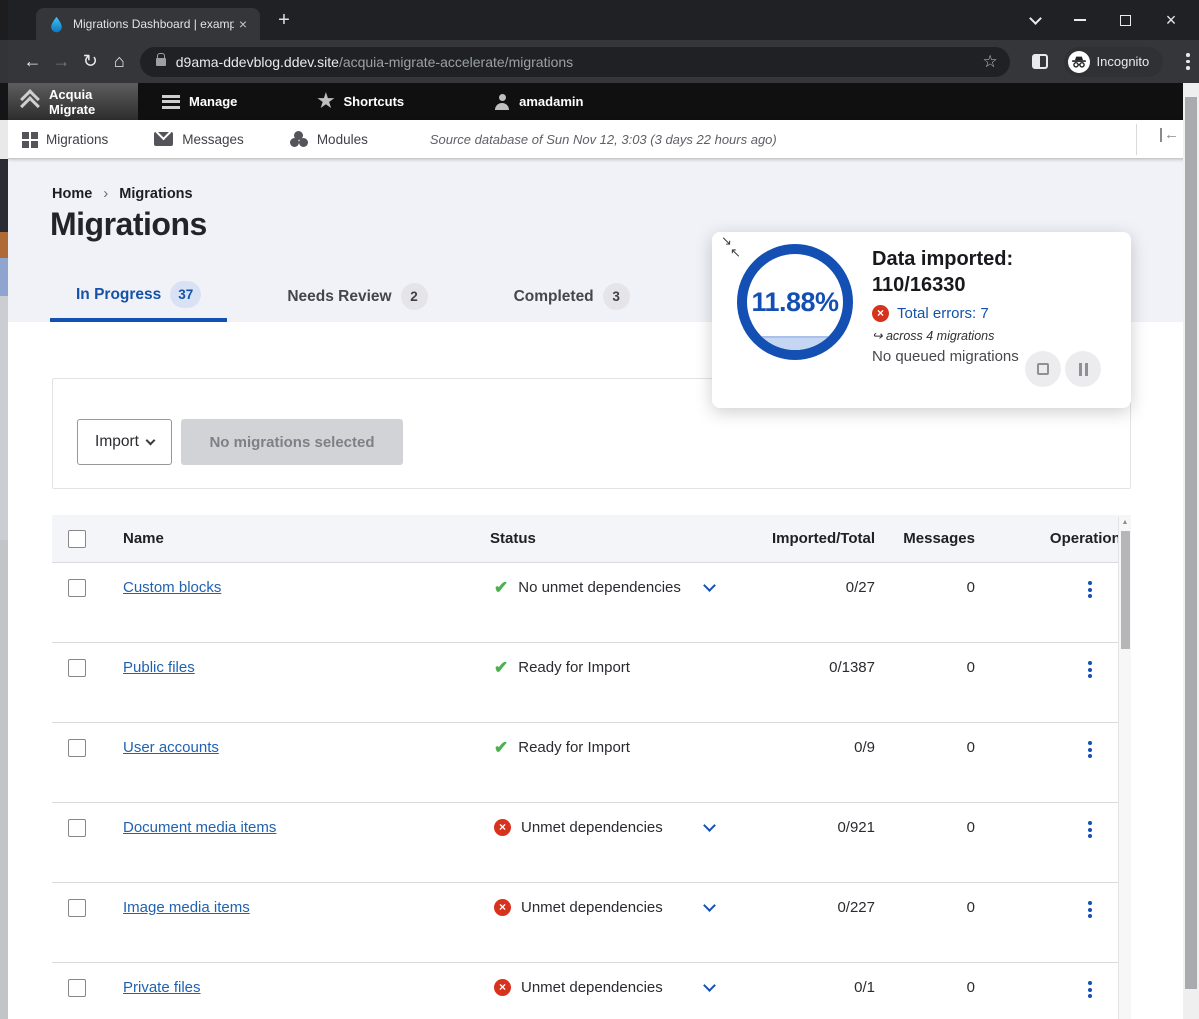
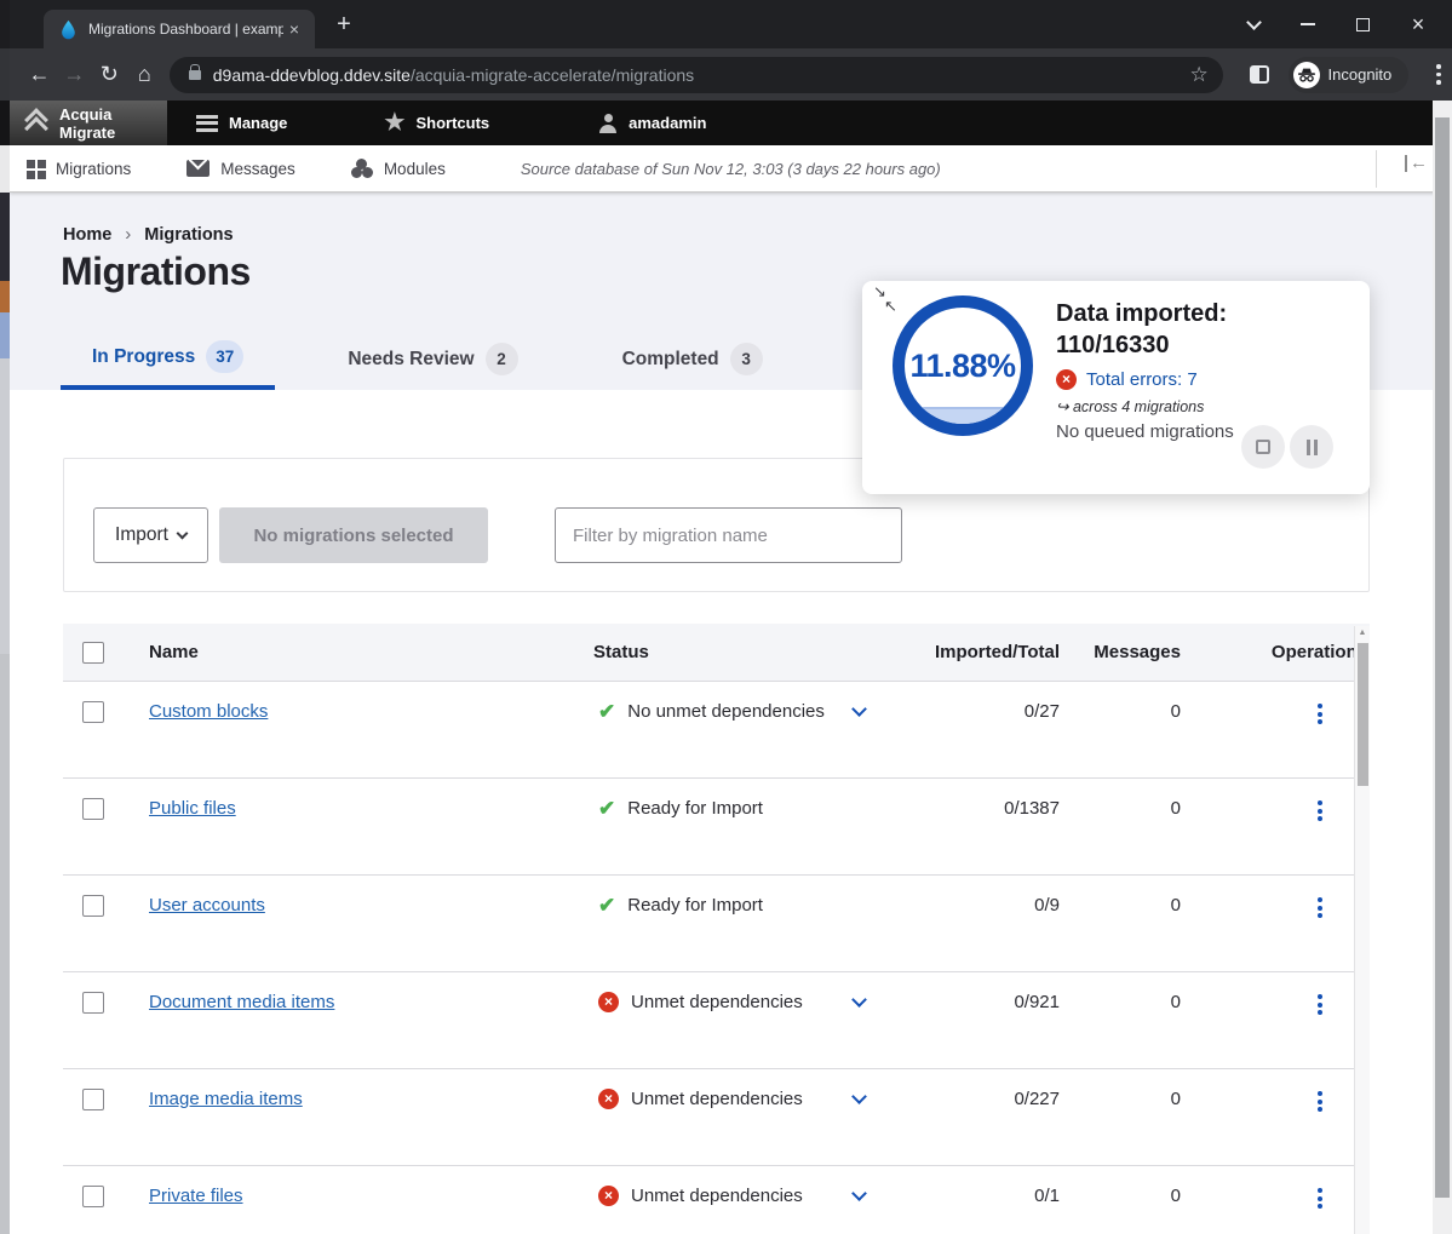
  Migrations Dashboard | examp
  ×
  +
  ×
  ←
  →
  ↻
  ⌂
  d9ama-ddevblog.ddev.site/acquia-migrate-accelerate/migrations
  ☆
  Incognito
  Acquia Migrate
  Manage
  ★
  Shortcuts
  amadamin
  Migrations
  Messages
  Modules
  Source database of Sun Nov 12, 3:03 (3 days 22 hours ago)
  ←
  Home
  ›
  Migrations
  Migrations
  In Progress
  37
  Needs Review
  2
  Completed
  3
  Import
  No migrations selected
+ Filter by migration name
  Name
  Status
  Imported/Total
  Messages
  Operation
  Custom blocks
  ✔
  No unmet dependencies
  0/27
  0
  Public files
  ✔
  Ready for Import
  0/1387
  0
  User accounts
  ✔
  Ready for Import
  0/9
  0
  Document media items
  ×
  Unmet dependencies
  0/921
  0
  Image media items
  ×
  Unmet dependencies
  0/227
  0
  Private files
  ×
  Unmet dependencies
  0/1
  0
  ↘
  ↖
  11.88%
  Data imported:
  110/16330
  ×
  Total errors: 7
  ↪ across 4 migrations
  No queued migrations
